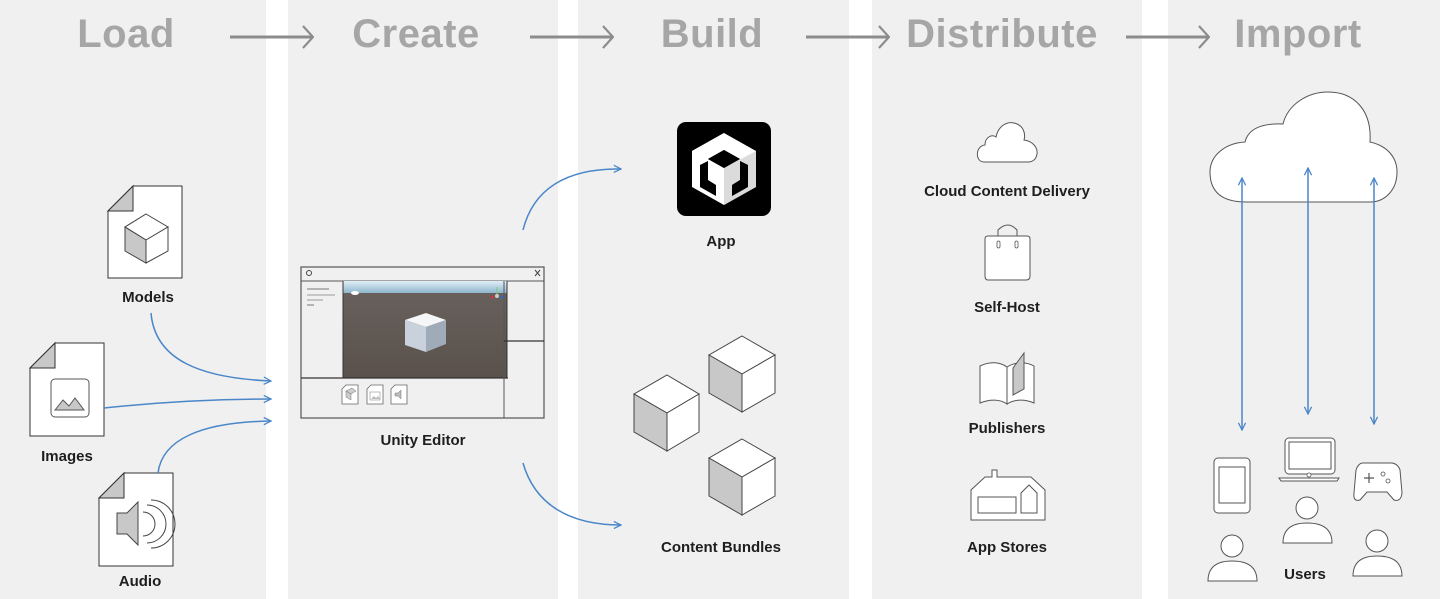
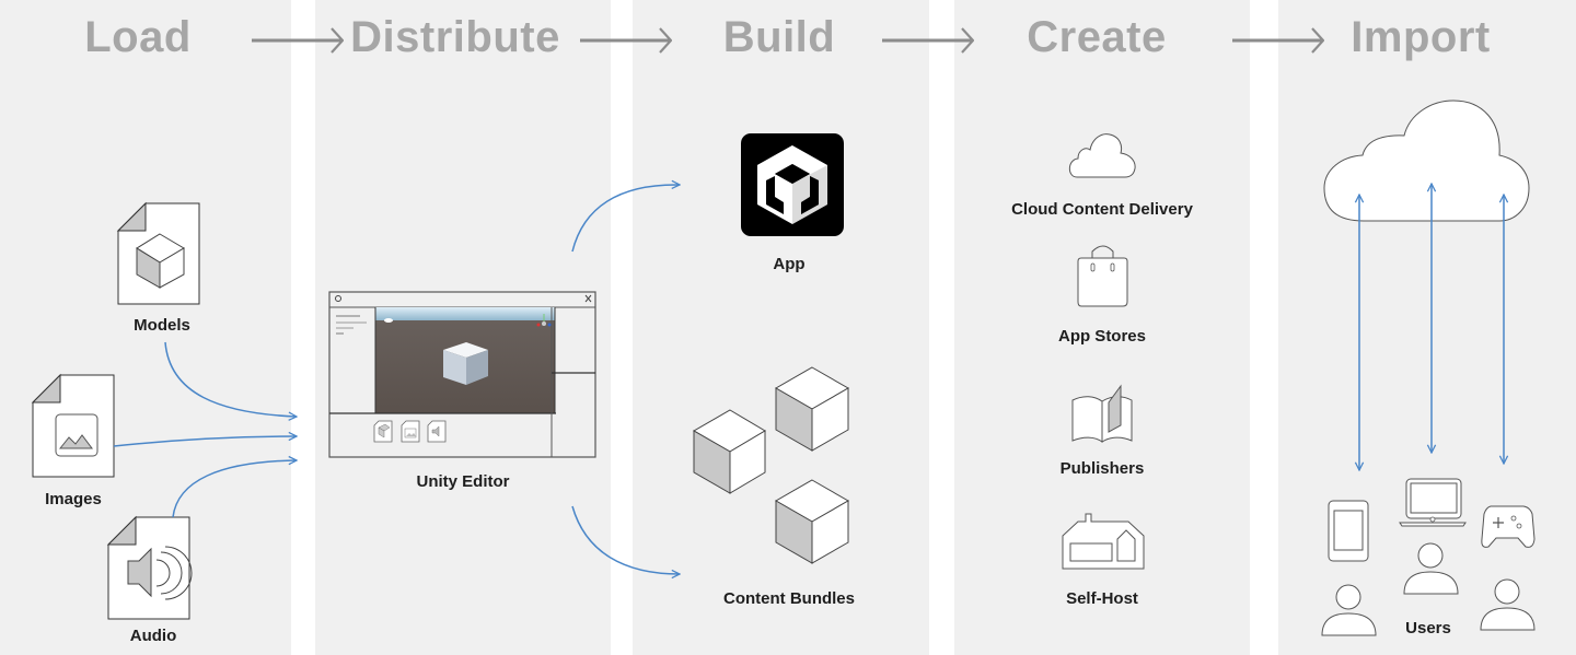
  Load
- Create
+ Distribute
  Build
- Distribute
+ Create
  Import
  Models
  Images
  Audio
  Unity Editor
  App
  Content Bundles
  Cloud Content Delivery
- Self-Host
+ App Stores
  Publishers
- App Stores
+ Self-Host
  Users
